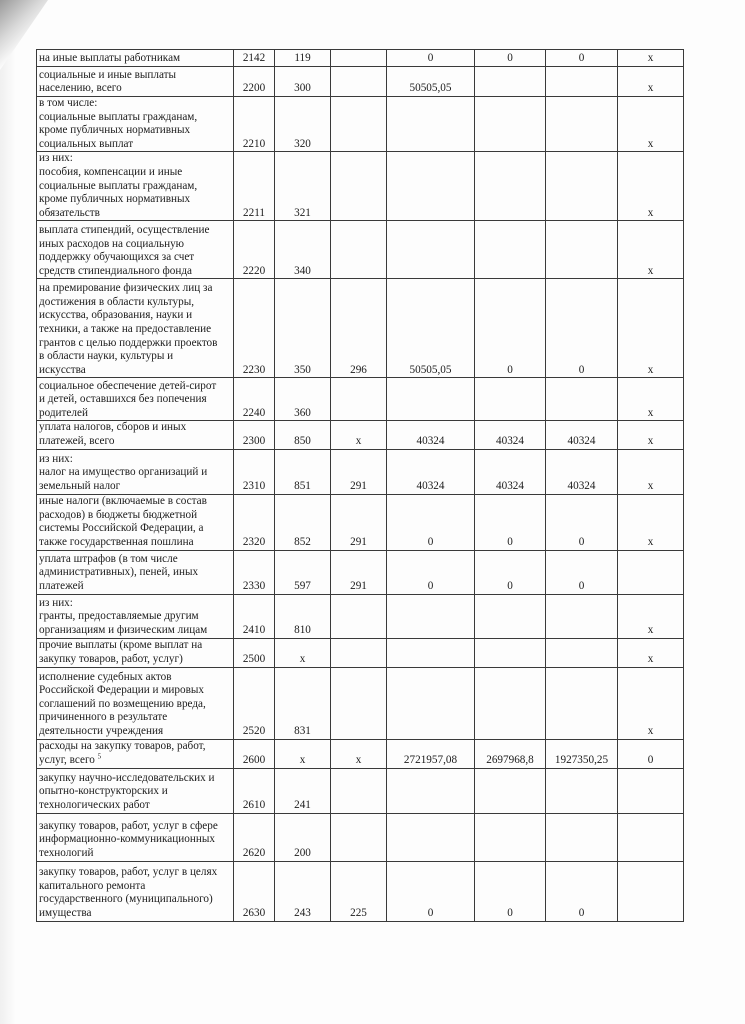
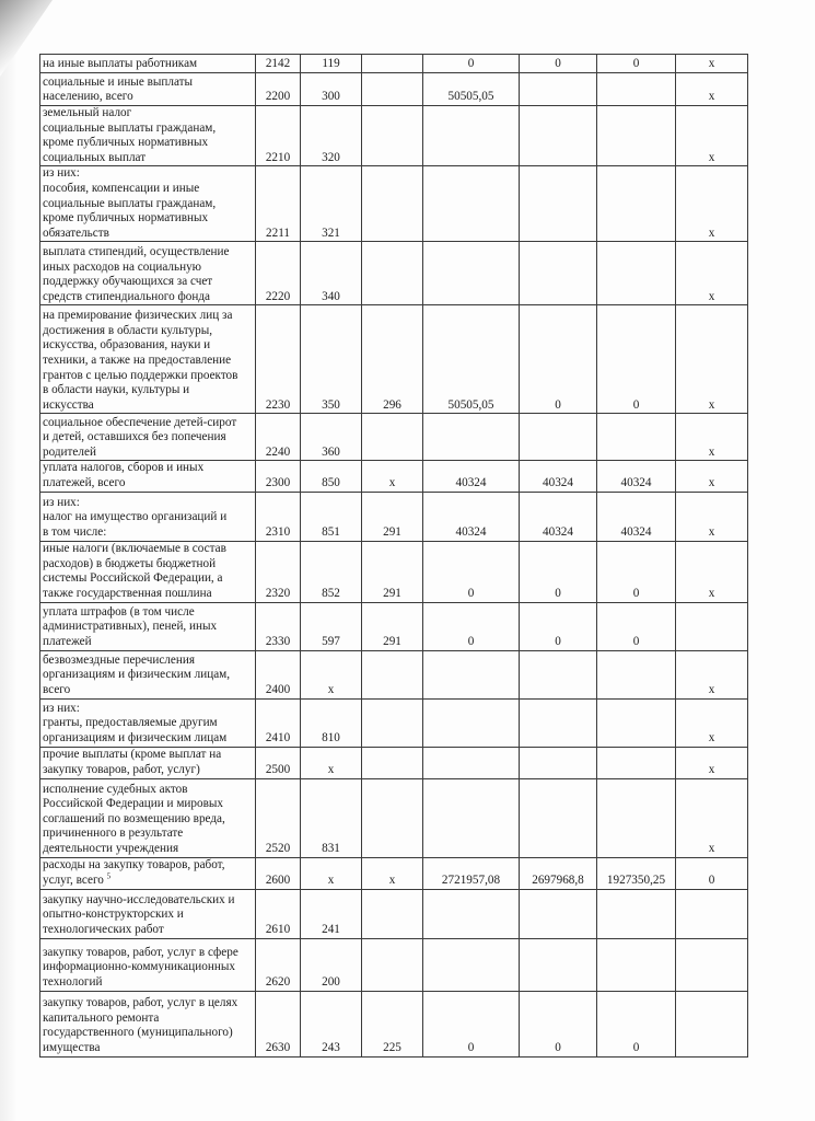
  на иные выплаты работникам	2142	119		0	0	0	х
  социальные и иные выплатынаселению, всего	2200	300		50505,05			х
- в том числе:социальные выплаты гражданам,кроме публичных нормативныхсоциальных выплат	2210	320					х
+ земельный налогсоциальные выплаты гражданам,кроме публичных нормативныхсоциальных выплат	2210	320					х
  из них:пособия, компенсации и иныесоциальные выплаты гражданам,кроме публичных нормативныхобязательств	2211	321					х
  выплата стипендий, осуществлениеиных расходов на социальнуюподдержку обучающихся за счетсредств стипендиального фонда	2220	340					х
  на премирование физических лиц задостижения в области культуры,искусства, образования, науки итехники, а также на предоставлениегрантов с целью поддержки проектовв области науки, культуры иискусства	2230	350	296	50505,05	0	0	х
  социальное обеспечение детей-сироти детей, оставшихся без попеченияродителей	2240	360					х
  уплата налогов, сборов и иныхплатежей, всего	2300	850	х	40324	40324	40324	х
- из них:налог на имущество организаций иземельный налог	2310	851	291	40324	40324	40324	х
+ из них:налог на имущество организаций ив том числе:	2310	851	291	40324	40324	40324	х
  иные налоги (включаемые в составрасходов) в бюджеты бюджетнойсистемы Российской Федерации, атакже государственная пошлина	2320	852	291	0	0	0	х
  уплата штрафов (в том числеадминистративных), пеней, иныхплатежей	2330	597	291	0	0	0
+ безвозмездные перечисленияорганизациям и физическим лицам,всего	2400	х					х
  из них:гранты, предоставляемые другиморганизациям и физическим лицам	2410	810					х
  прочие выплаты (кроме выплат назакупку товаров, работ, услуг)	2500	х					х
  исполнение судебных актовРоссийской Федерации и мировыхсоглашений по возмещению вреда,причиненного в результатедеятельности учреждения	2520	831					х
  расходы на закупку товаров, работ,услуг, всего 5	2600	х	х	2721957,08	2697968,8	1927350,25	0
  закупку научно-исследовательских иопытно-конструкторских итехнологических работ	2610	241
  закупку товаров, работ, услуг в сфереинформационно-коммуникационныхтехнологий	2620	200
  закупку товаров, работ, услуг в целяхкапитального ремонтагосударственного (муниципального)имущества	2630	243	225	0	0	0
